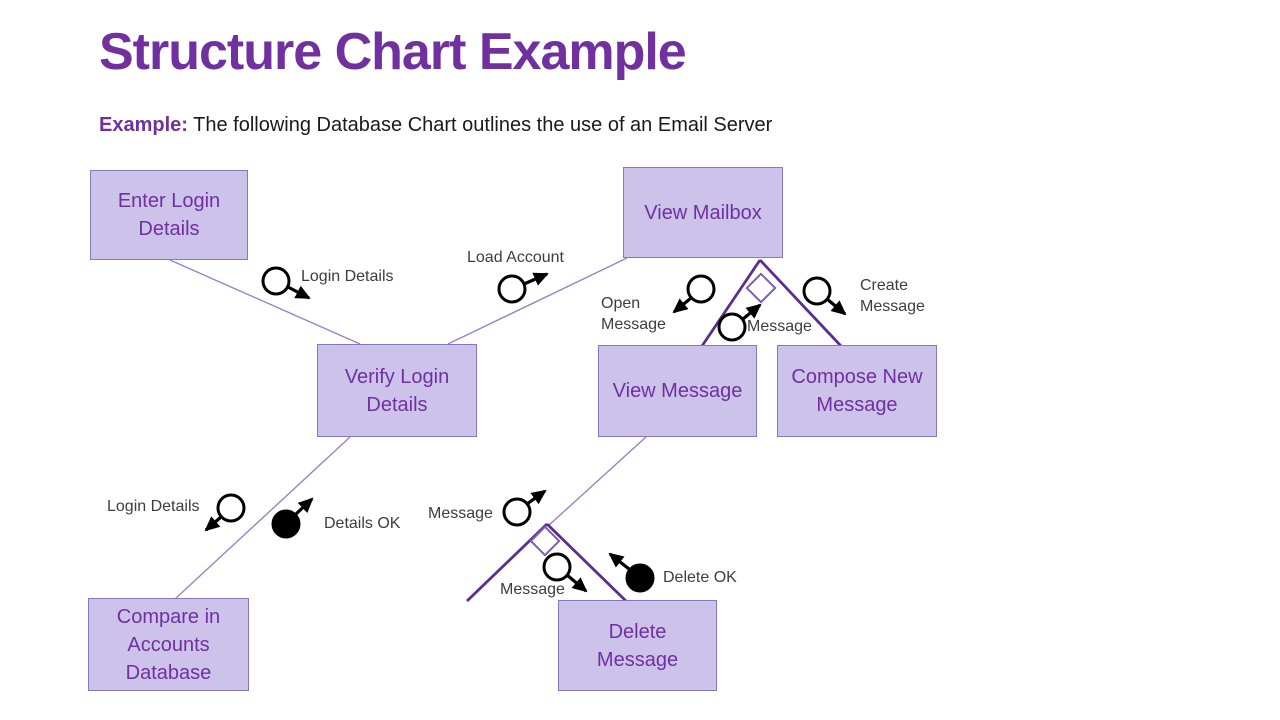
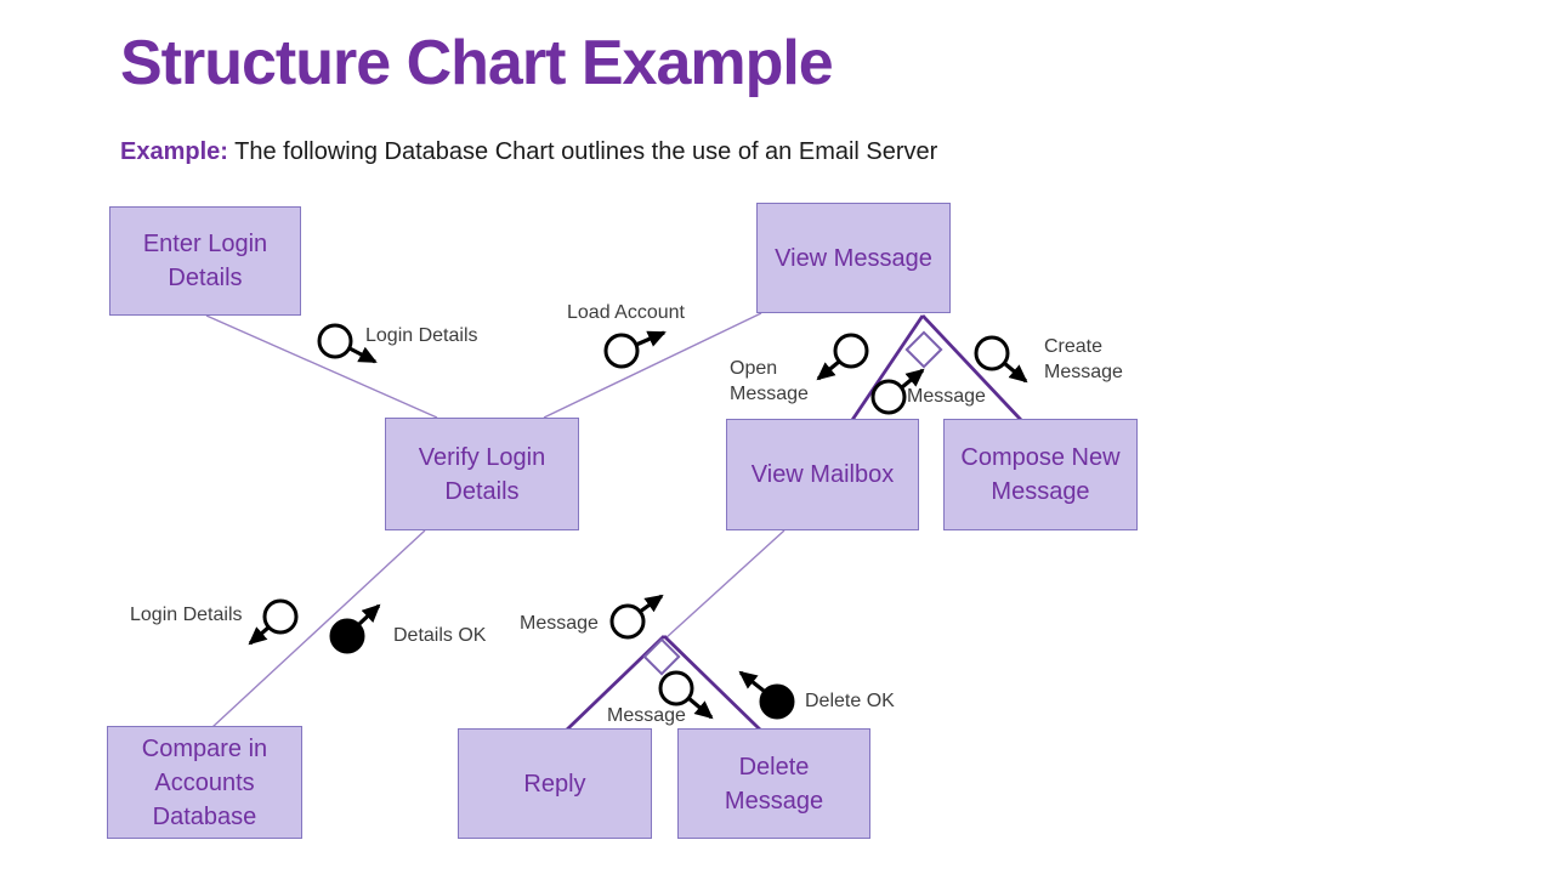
  Structure Chart Example
  Example: The following Database Chart outlines the use of an Email Server
  Enter Login
  Details
- View Mailbox
+ View Message
  Verify Login
  Details
- View Message
+ View Mailbox
  Compose New
  Message
  Compare in
  Accounts
  Database
+ Reply
  Delete
  Message
  Login Details
  Load Account
  Open
  Message
  Message
  Create
  Message
  Login Details
  Details OK
  Message
  Message
  Delete OK
